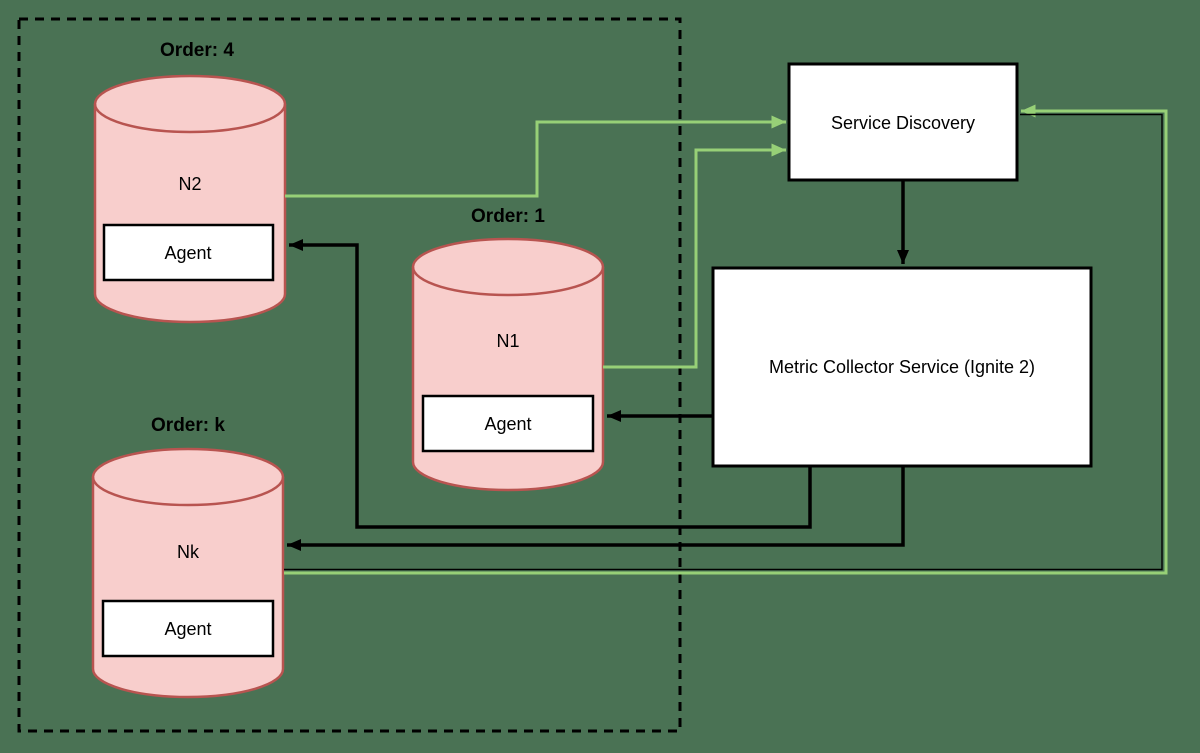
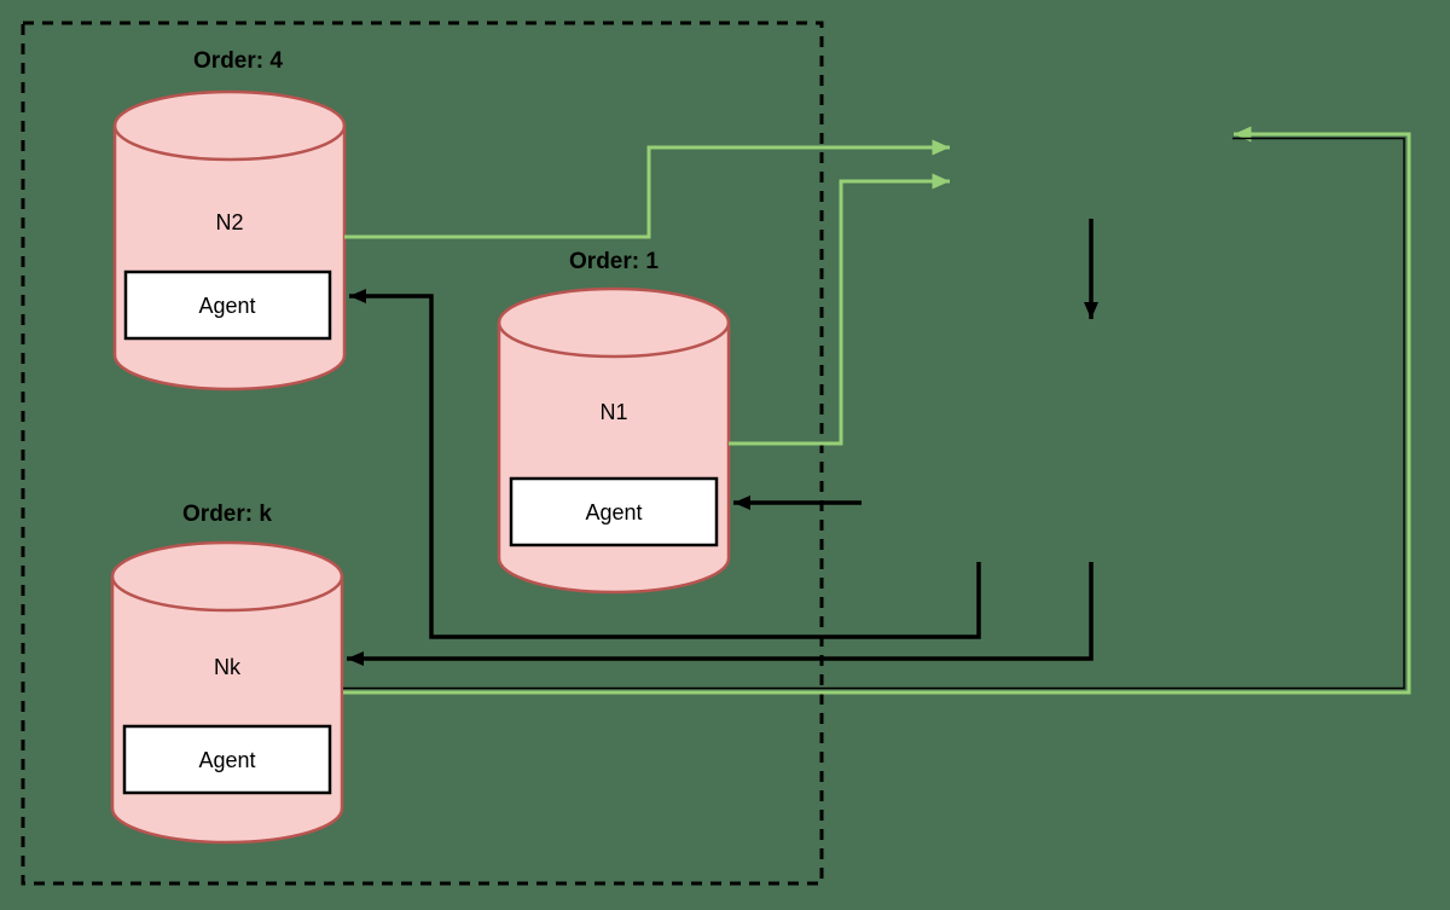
  Order: 4
  N2
  Agent
  Order: 1
  N1
  Agent
  Order: k
  Nk
  Agent
- Service Discovery
- Metric Collector Service (Ignite 2)
